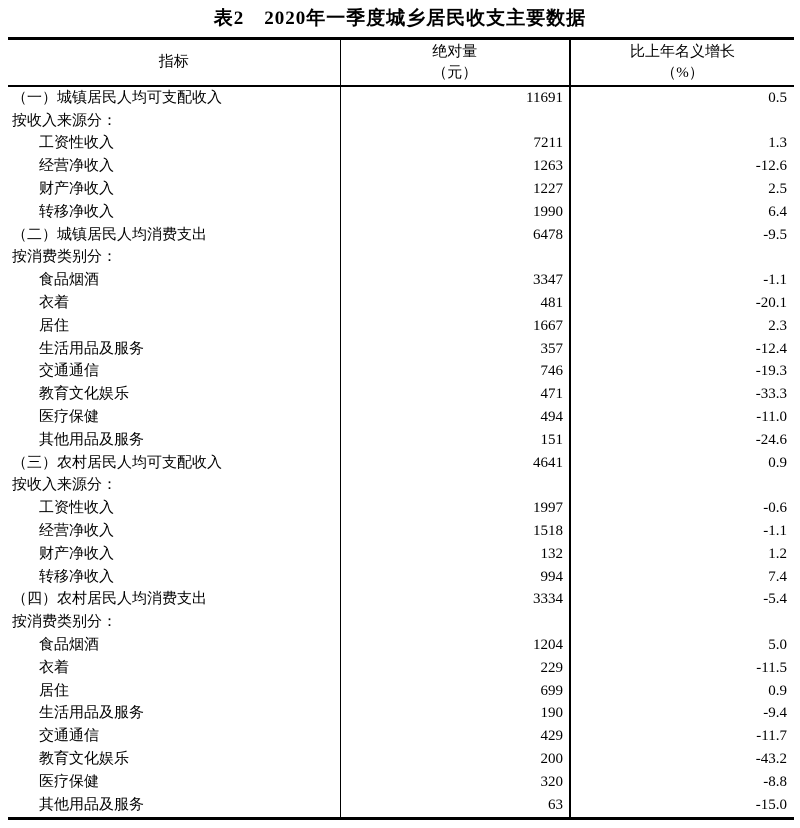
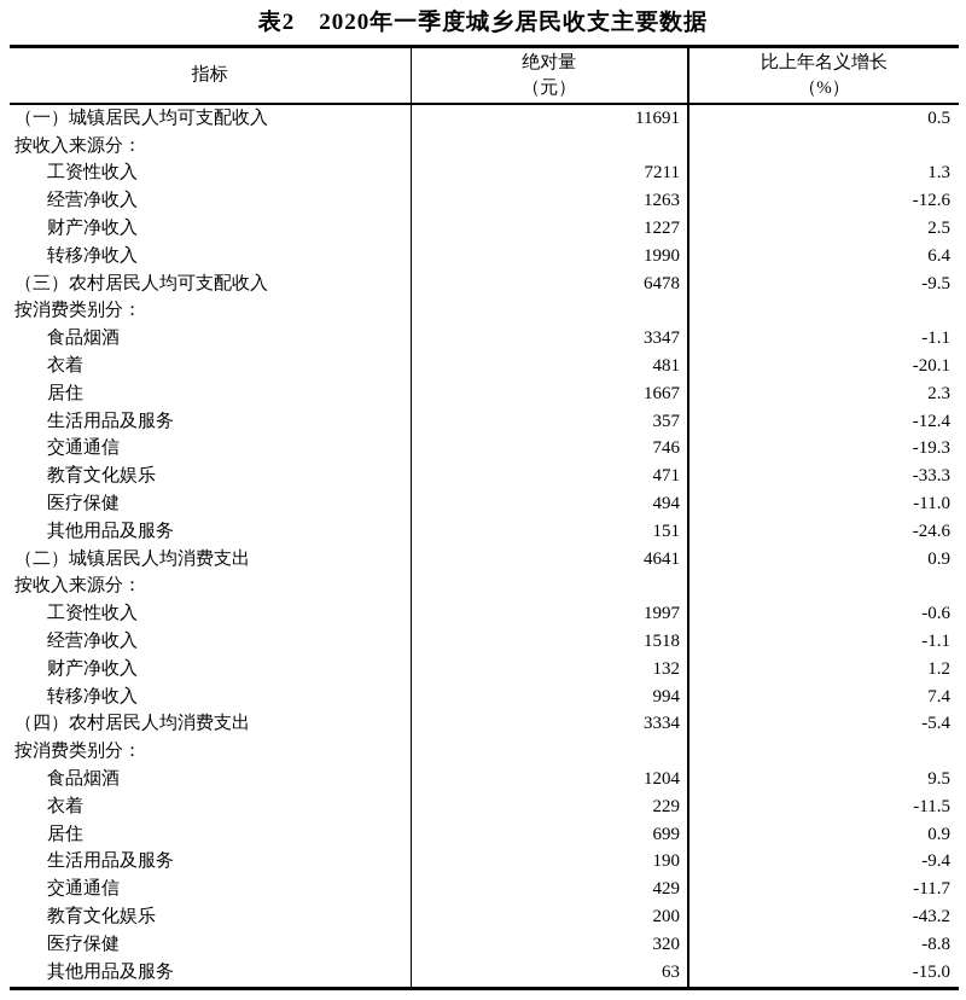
  表2 2020年一季度城乡居民收支主要数据
  指标	绝对量 （元）	比上年名义增长 （%）
  （一）城镇居民人均可支配收入	11691	0.5
  按收入来源分：
  工资性收入	7211	1.3
  经营净收入	1263	-12.6
  财产净收入	1227	2.5
  转移净收入	1990	6.4
- （二）城镇居民人均消费支出	6478	-9.5
+ （三）农村居民人均可支配收入	6478	-9.5
  按消费类别分：
  食品烟酒	3347	-1.1
  衣着	481	-20.1
  居住	1667	2.3
  生活用品及服务	357	-12.4
  交通通信	746	-19.3
  教育文化娱乐	471	-33.3
  医疗保健	494	-11.0
  其他用品及服务	151	-24.6
- （三）农村居民人均可支配收入	4641	0.9
+ （二）城镇居民人均消费支出	4641	0.9
  按收入来源分：
  工资性收入	1997	-0.6
  经营净收入	1518	-1.1
  财产净收入	132	1.2
  转移净收入	994	7.4
  （四）农村居民人均消费支出	3334	-5.4
  按消费类别分：
- 食品烟酒	1204	5.0
+ 食品烟酒	1204	9.5
  衣着	229	-11.5
  居住	699	0.9
  生活用品及服务	190	-9.4
  交通通信	429	-11.7
  教育文化娱乐	200	-43.2
  医疗保健	320	-8.8
  其他用品及服务	63	-15.0
